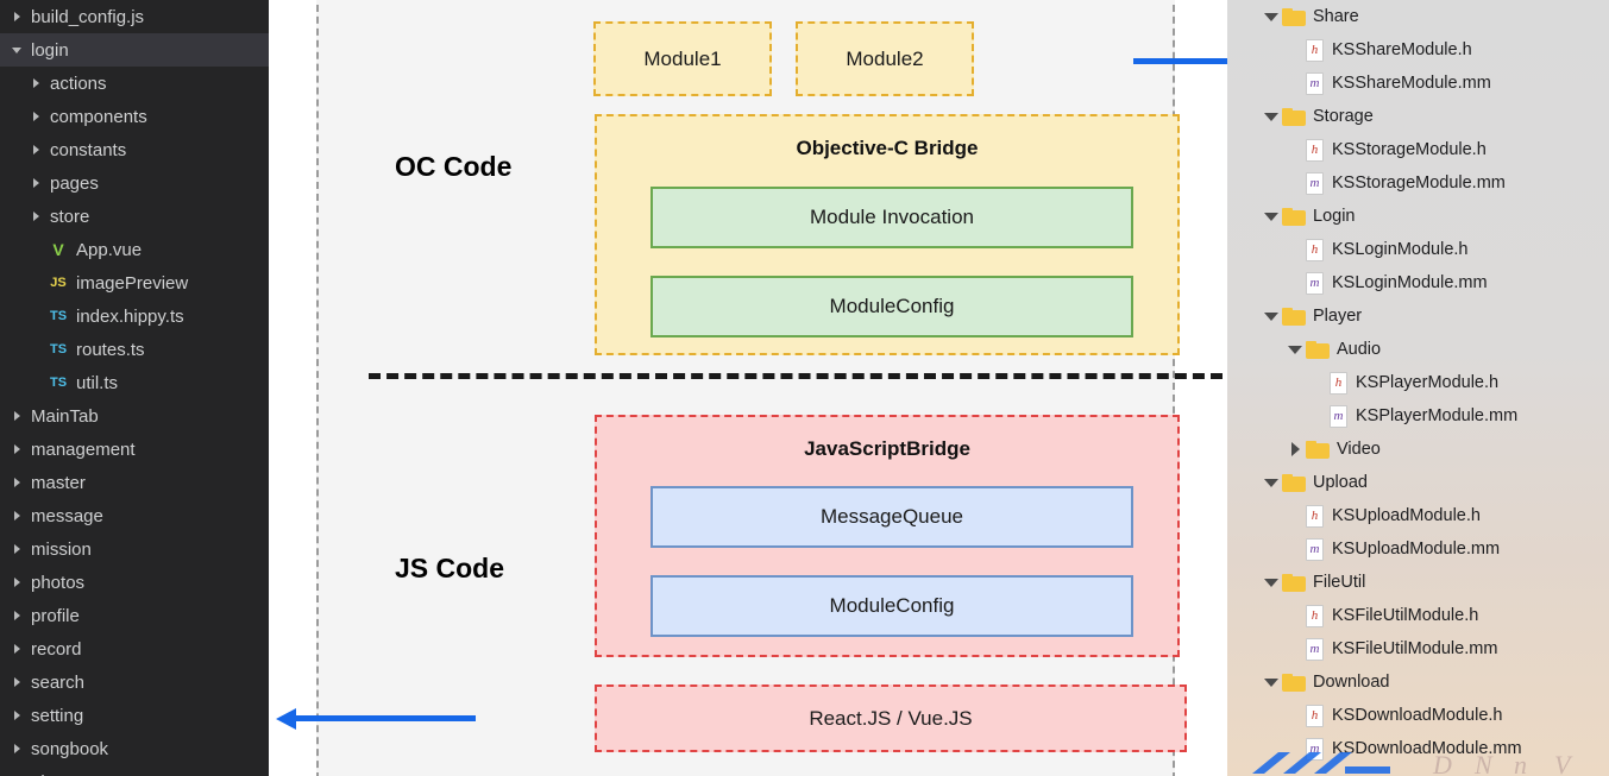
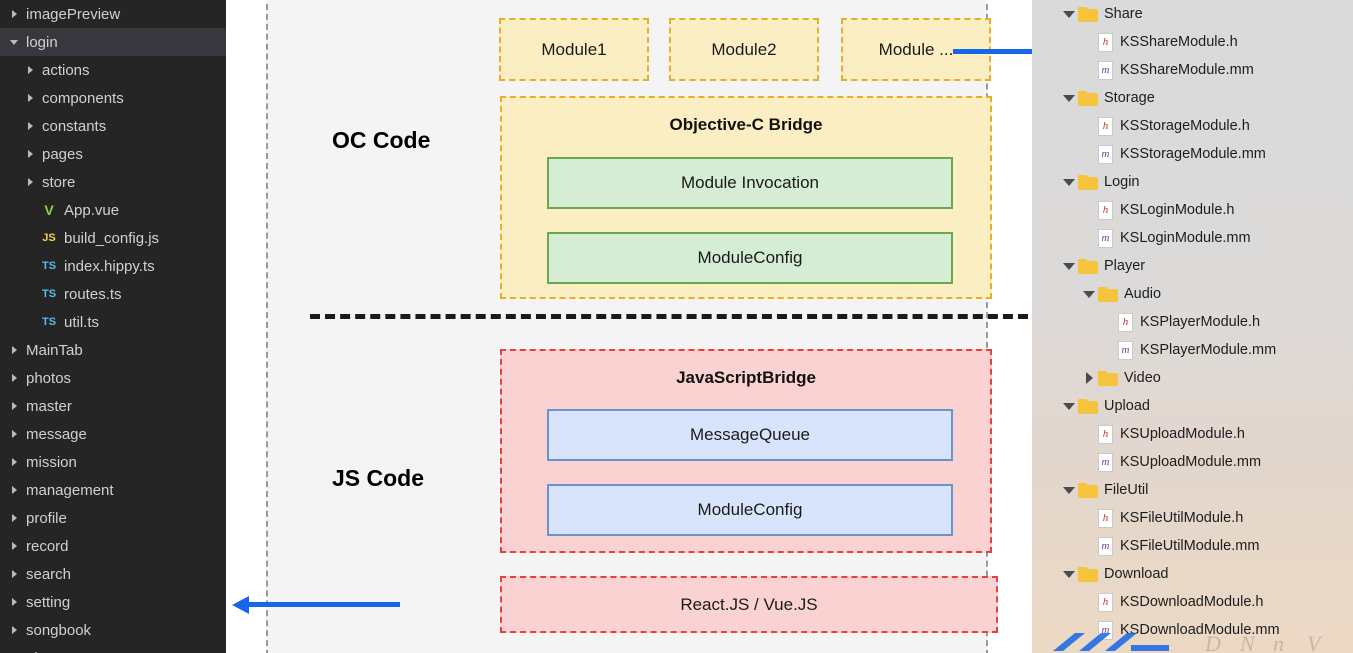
- build_config.js
+ imagePreview
  login
  actions
  components
  constants
  pages
  store
  V
  App.vue
  JS
- imagePreview
+ build_config.js
  TS
  index.hippy.ts
  TS
  routes.ts
  TS
  util.ts
  MainTab
- management
+ photos
  master
  message
  mission
- photos
+ management
  profile
  record
  search
  setting
  songbook
  OC Code
  JS Code
  Module1
  Module2
+ Module ...
  Objective-C Bridge
  Module Invocation
  ModuleConfig
  JavaScriptBridge
  MessageQueue
  ModuleConfig
  React.JS / Vue.JS
  Share
  h
  KSShareModule.h
  m
  KSShareModule.mm
  Storage
  h
  KSStorageModule.h
  m
  KSStorageModule.mm
  Login
  h
  KSLoginModule.h
  m
  KSLoginModule.mm
  Player
  Audio
  h
  KSPlayerModule.h
  m
  KSPlayerModule.mm
  Video
  Upload
  h
  KSUploadModule.h
  m
  KSUploadModule.mm
  FileUtil
  h
  KSFileUtilModule.h
  m
  KSFileUtilModule.mm
  Download
  h
  KSDownloadModule.h
  m
  KSDownloadModule.mm
  D
  N
  n
  V
